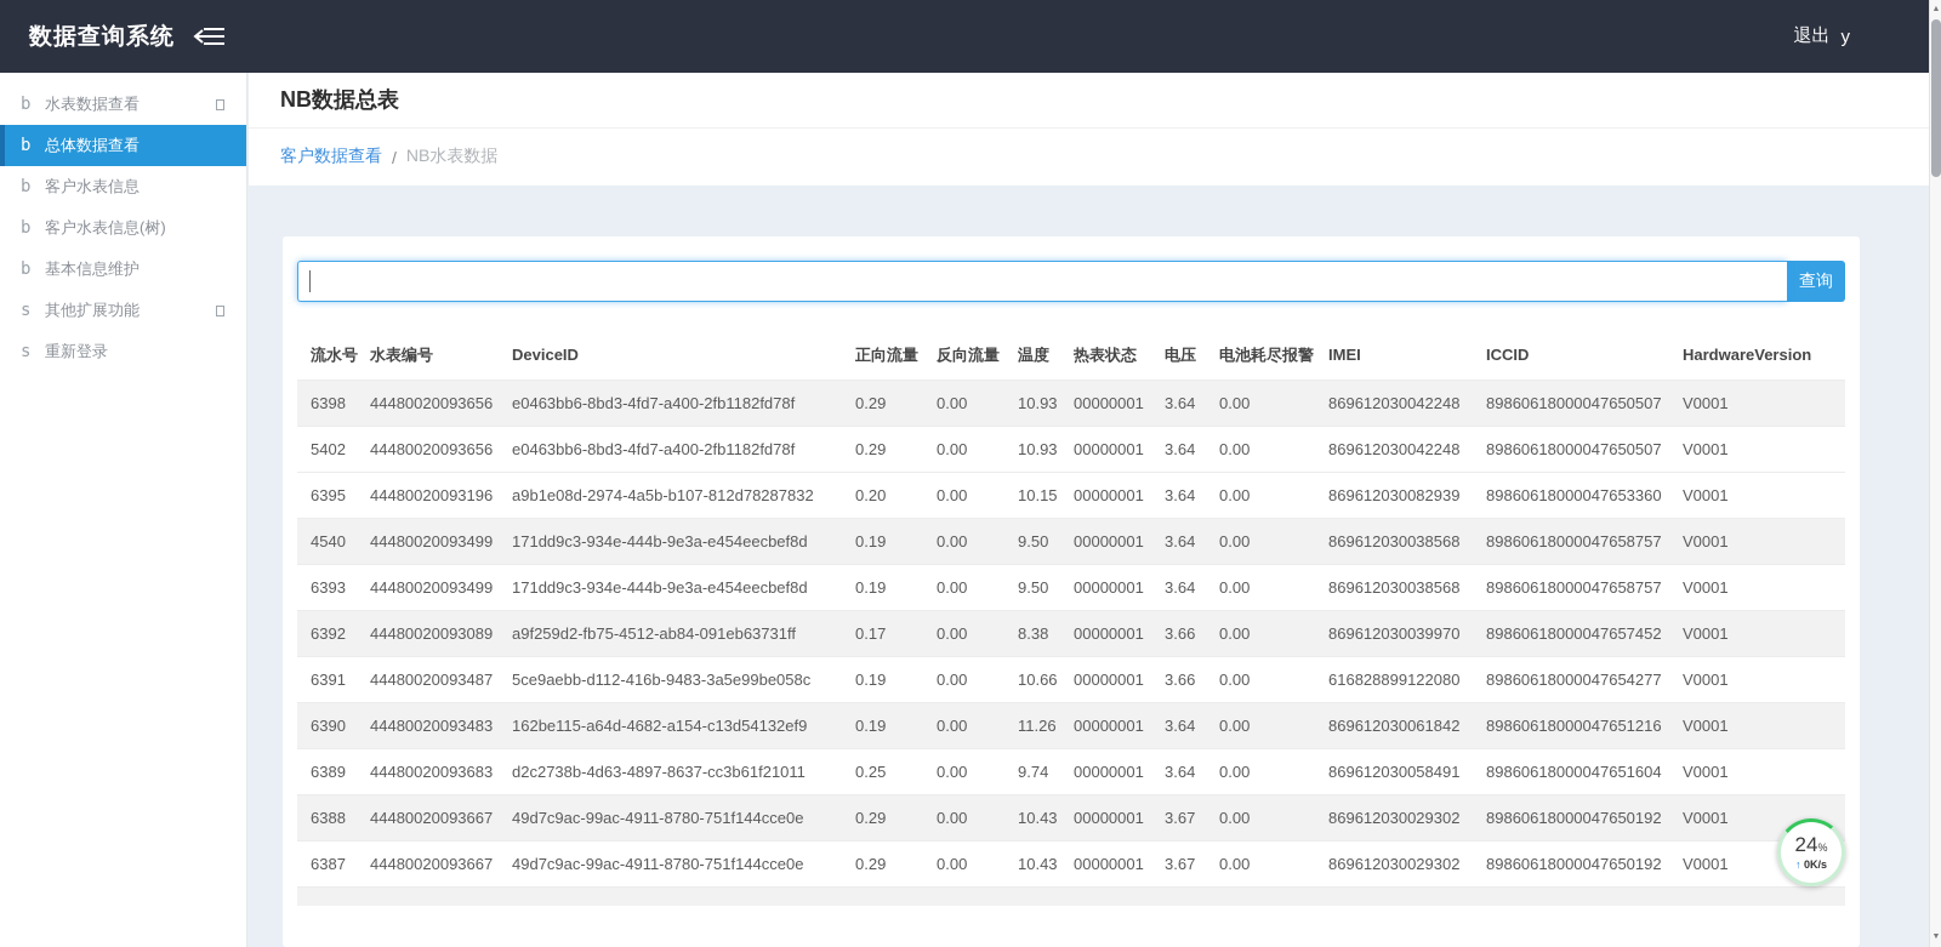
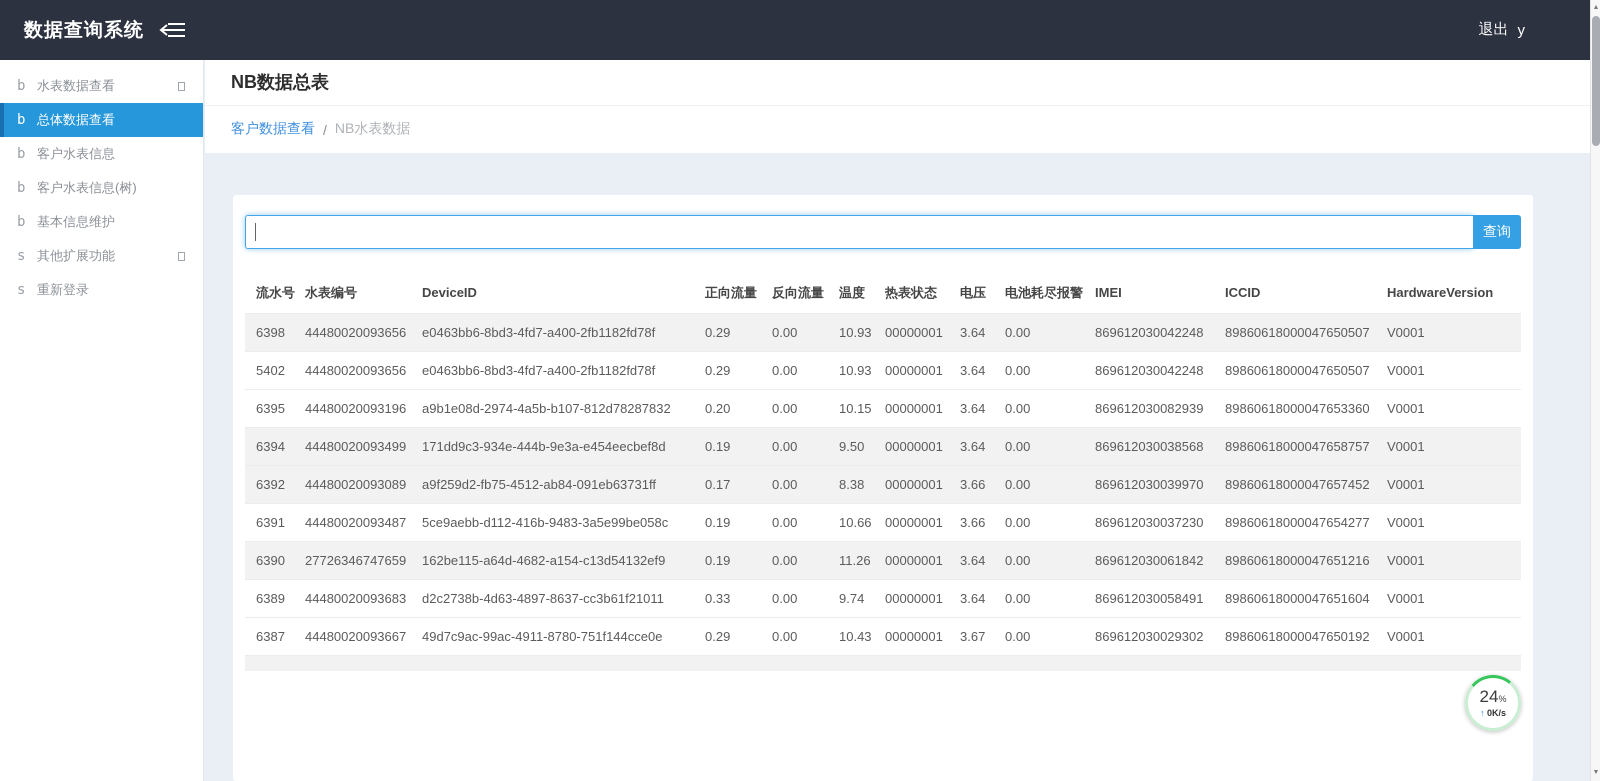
  数据查询系统
  退出
  y
  b
  水表数据查看
  b
  总体数据查看
  b
  客户水表信息
  b
  客户水表信息(树)
  b
  基本信息维护
  s
  其他扩展功能
  s
  重新登录
  NB数据总表
  客户数据查看
  /
  NB水表数据
  查询
  流水号	水表编号	DeviceID	正向流量	反向流量	温度	热表状态	电压	电池耗尽报警	IMEI	ICCID	HardwareVersion
  6398	44480020093656	e0463bb6-8bd3-4fd7-a400-2fb1182fd78f	0.29	0.00	10.93	00000001	3.64	0.00	869612030042248	89860618000047650507	V0001
  5402	44480020093656	e0463bb6-8bd3-4fd7-a400-2fb1182fd78f	0.29	0.00	10.93	00000001	3.64	0.00	869612030042248	89860618000047650507	V0001
  6395	44480020093196	a9b1e08d-2974-4a5b-b107-812d78287832	0.20	0.00	10.15	00000001	3.64	0.00	869612030082939	89860618000047653360	V0001
- 4540	44480020093499	171dd9c3-934e-444b-9e3a-e454eecbef8d	0.19	0.00	9.50	00000001	3.64	0.00	869612030038568	89860618000047658757	V0001
+ 6394	44480020093499	171dd9c3-934e-444b-9e3a-e454eecbef8d	0.19	0.00	9.50	00000001	3.64	0.00	869612030038568	89860618000047658757	V0001
- 6393	44480020093499	171dd9c3-934e-444b-9e3a-e454eecbef8d	0.19	0.00	9.50	00000001	3.64	0.00	869612030038568	89860618000047658757	V0001
  6392	44480020093089	a9f259d2-fb75-4512-ab84-091eb63731ff	0.17	0.00	8.38	00000001	3.66	0.00	869612030039970	89860618000047657452	V0001
- 6391	44480020093487	5ce9aebb-d112-416b-9483-3a5e99be058c	0.19	0.00	10.66	00000001	3.66	0.00	616828899122080	89860618000047654277	V0001
+ 6391	44480020093487	5ce9aebb-d112-416b-9483-3a5e99be058c	0.19	0.00	10.66	00000001	3.66	0.00	869612030037230	89860618000047654277	V0001
- 6390	44480020093483	162be115-a64d-4682-a154-c13d54132ef9	0.19	0.00	11.26	00000001	3.64	0.00	869612030061842	89860618000047651216	V0001
+ 6390	27726346747659	162be115-a64d-4682-a154-c13d54132ef9	0.19	0.00	11.26	00000001	3.64	0.00	869612030061842	89860618000047651216	V0001
- 6389	44480020093683	d2c2738b-4d63-4897-8637-cc3b61f21011	0.25	0.00	9.74	00000001	3.64	0.00	869612030058491	89860618000047651604	V0001
+ 6389	44480020093683	d2c2738b-4d63-4897-8637-cc3b61f21011	0.33	0.00	9.74	00000001	3.64	0.00	869612030058491	89860618000047651604	V0001
- 6388	44480020093667	49d7c9ac-99ac-4911-8780-751f144cce0e	0.29	0.00	10.43	00000001	3.67	0.00	869612030029302	89860618000047650192	V0001
  6387	44480020093667	49d7c9ac-99ac-4911-8780-751f144cce0e	0.29	0.00	10.43	00000001	3.67	0.00	869612030029302	89860618000047650192	V0001
  24%
  ↑ 0K/s
